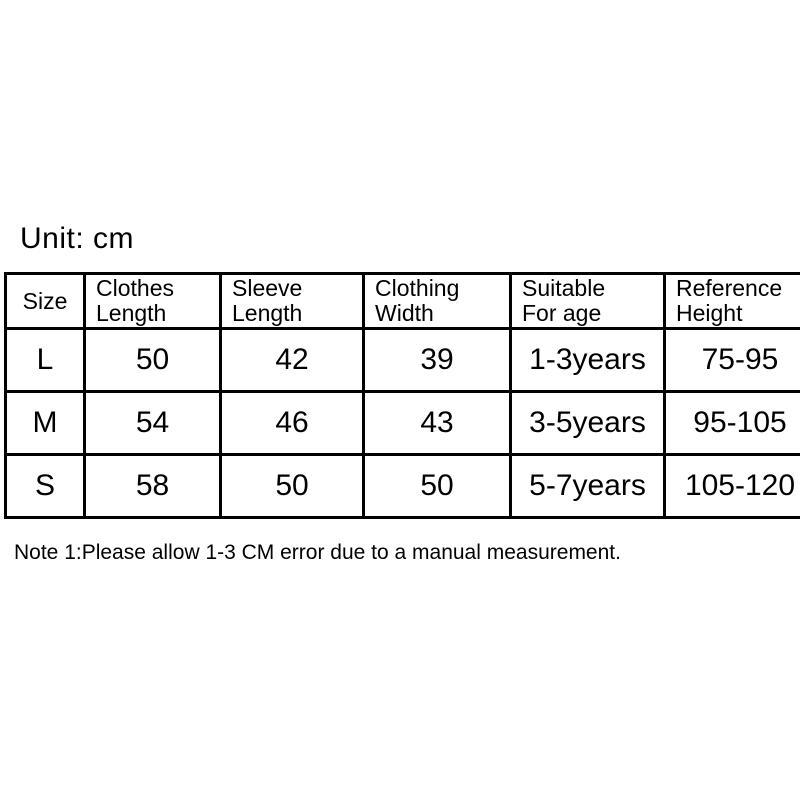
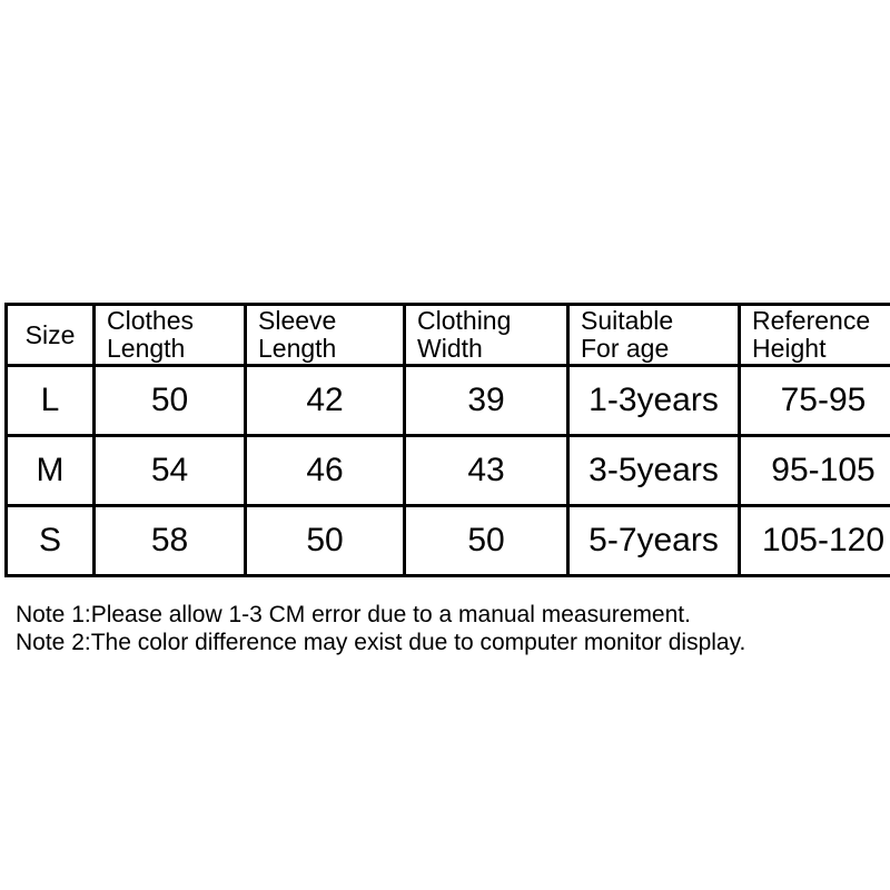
- Unit: cm
  Size	Clothes Length	Sleeve Length	Clothing Width	Suitable For age	Reference Height
  L	50	42	39	1-3years	75-95
  M	54	46	43	3-5years	95-105
  S	58	50	50	5-7years	105-120
  Note 1:Please allow 1-3 CM error due to a manual measurement.
+ Note 2:The color difference may exist due to computer monitor display.
